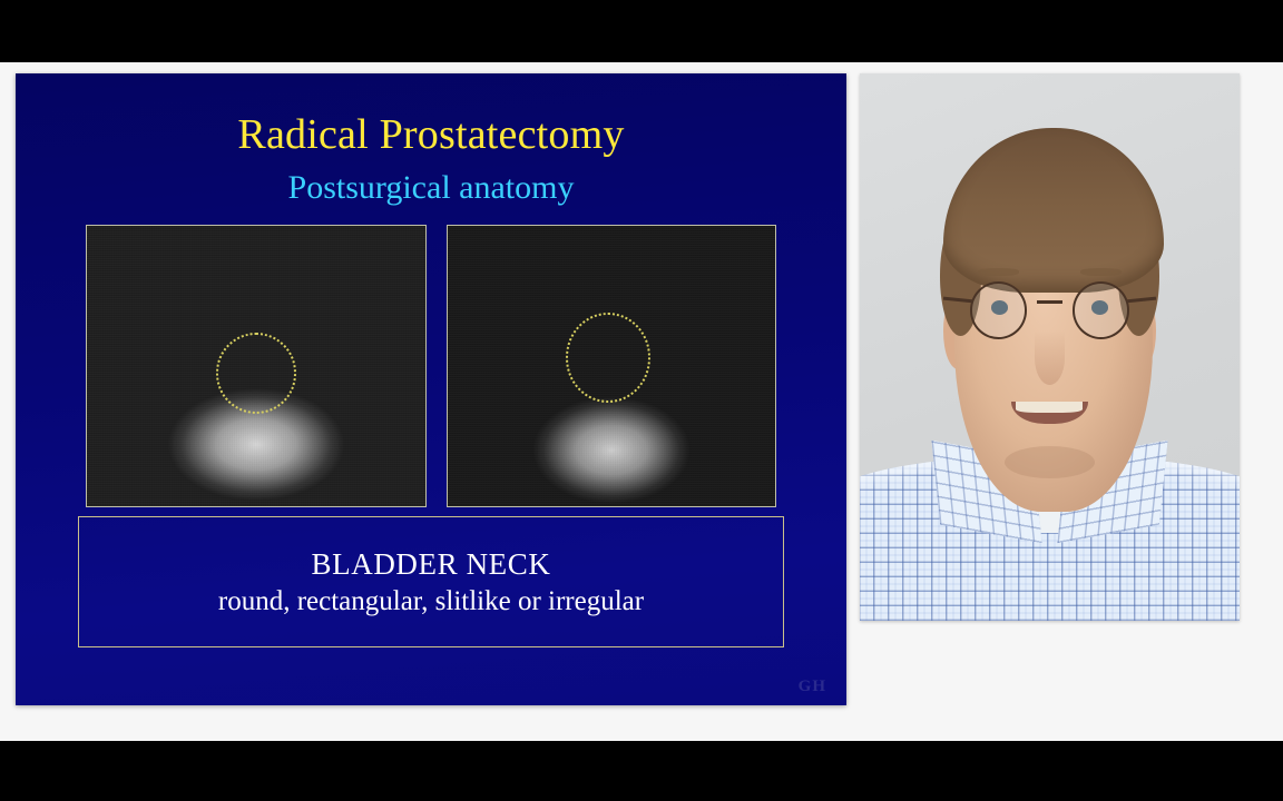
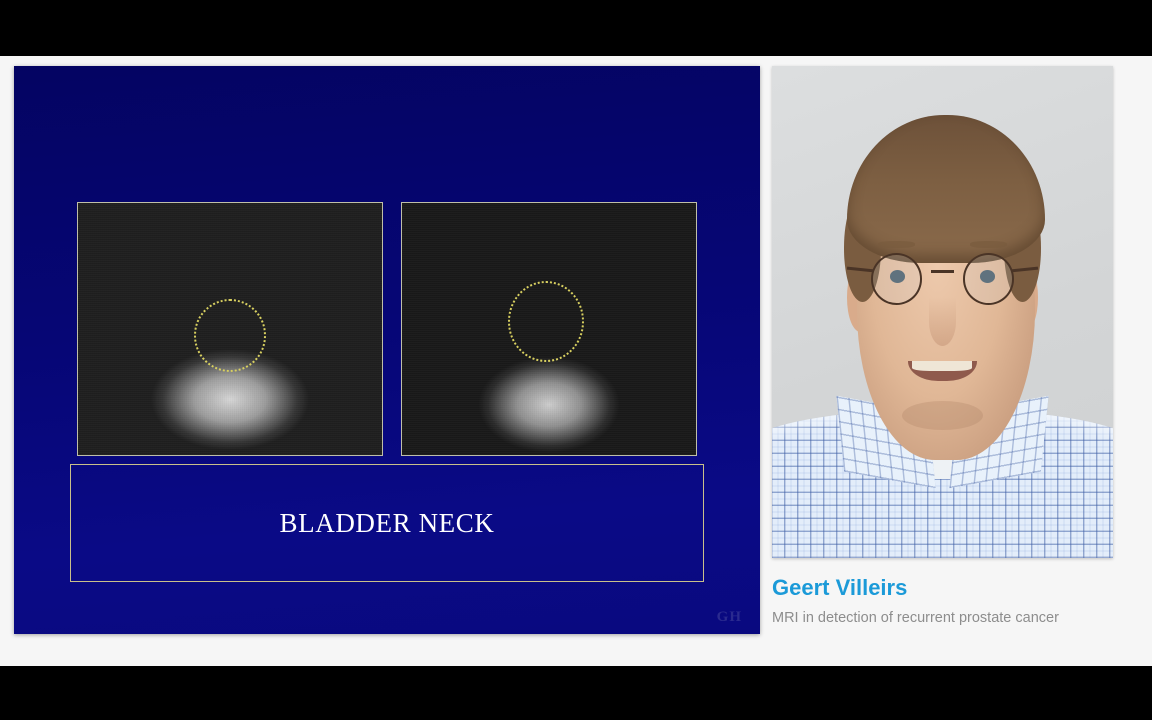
- Radical Prostatectomy
- Postsurgical anatomy
  BLADDER NECK
- round, rectangular, slitlike or irregular
  GH
+ Geert Villeirs
+ MRI in detection of recurrent prostate cancer
